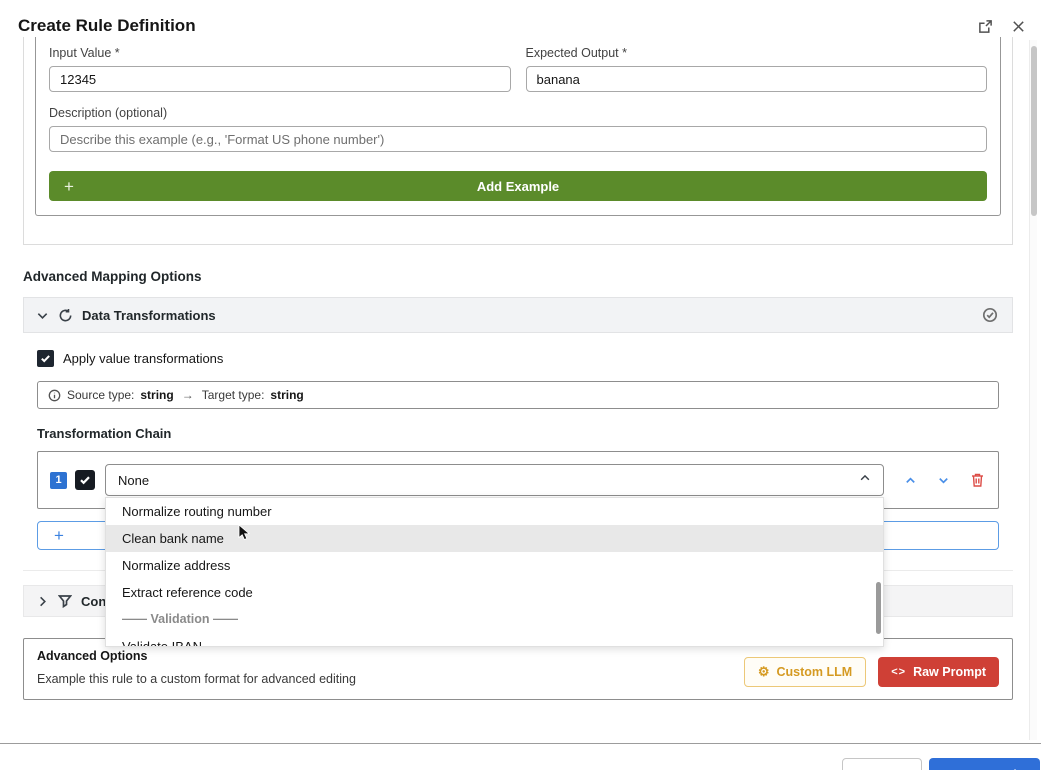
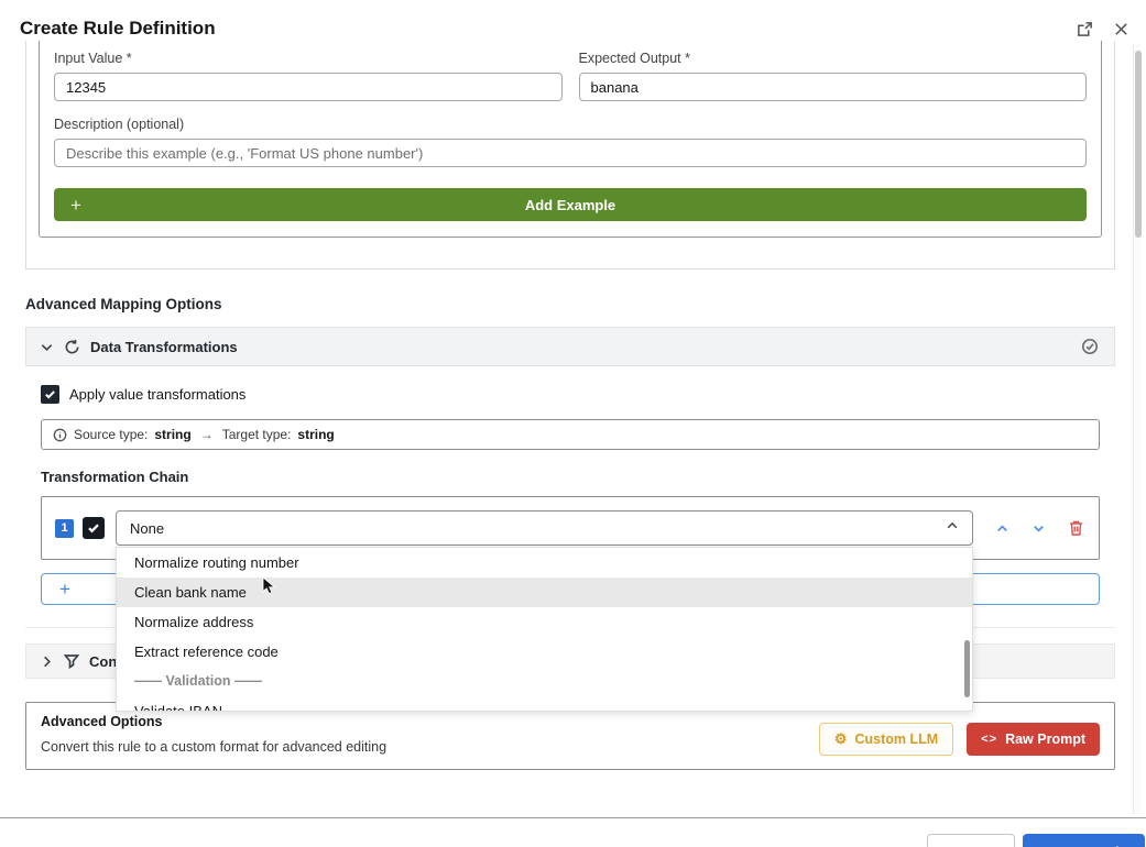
  Create Rule Definition
  Input Value *
  12345
  Expected Output *
  banana
  Description (optional)
  Describe this example (e.g., 'Format US phone number')
  +
  Add Example
  Advanced Mapping Options
  Data Transformations
  Apply value transformations
  Source type:
  string
  →
  Target type:
  string
  Transformation Chain
  1
  None
  Normalize routing number
  Clean bank name
  Normalize address
  Extract reference code
  —— Validation ——
  Validate IBAN
  +
  Advanced Options
- Example this rule to a custom format for advanced editing
+ Convert this rule to a custom format for advanced editing
  ⚙
  Custom LLM
  <>
  Raw Prompt
